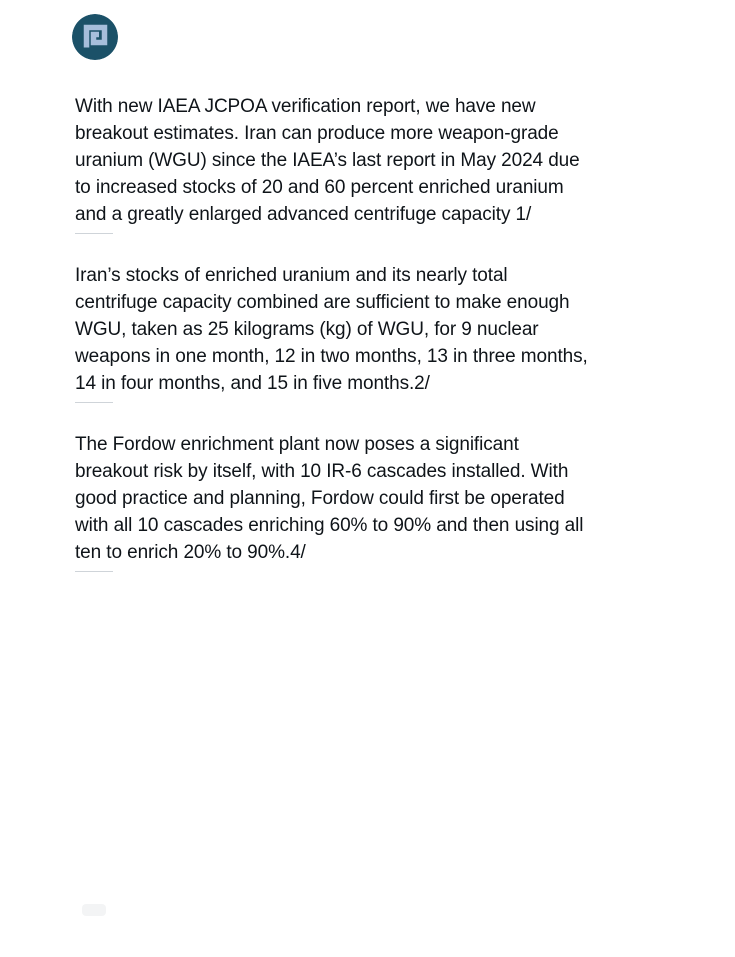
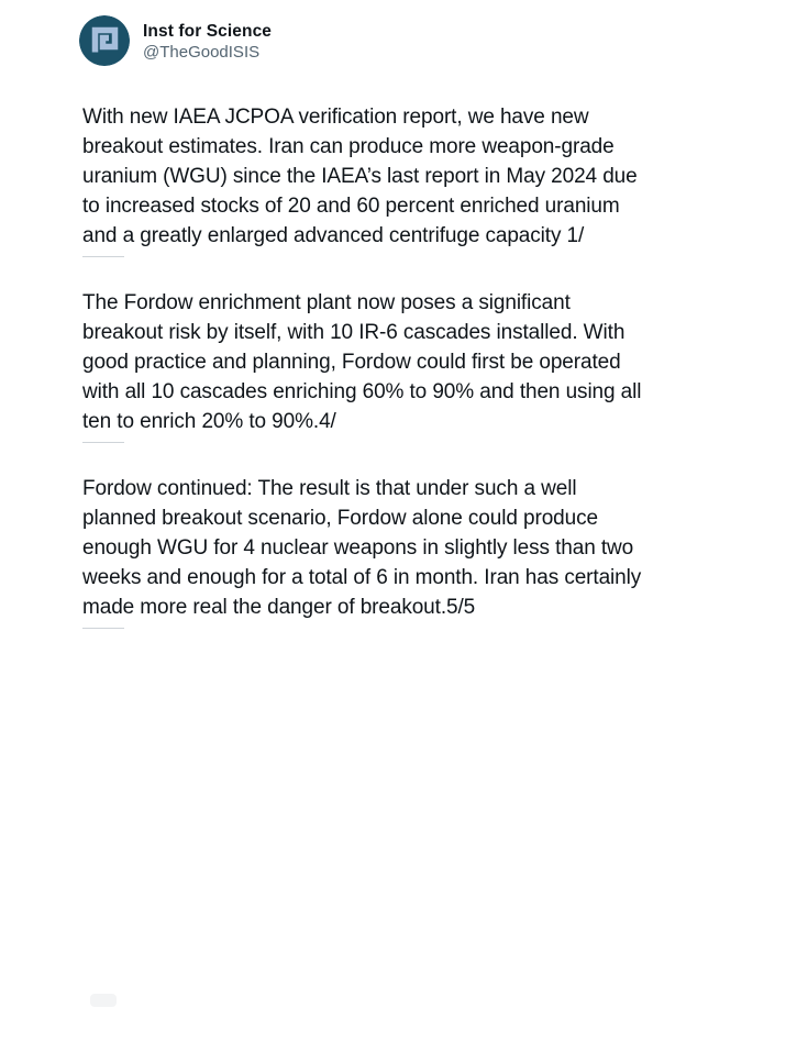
+ Inst for Science
+ @TheGoodISIS
  With new IAEA JCPOA verification report, we have new
  breakout estimates. Iran can produce more weapon-grade
  uranium (WGU) since the IAEA’s last report in May 2024 due
  to increased stocks of 20 and 60 percent enriched uranium
  and a greatly enlarged advanced centrifuge capacity 1/
- Iran’s stocks of enriched uranium and its nearly total
- centrifuge capacity combined are sufficient to make enough
- WGU, taken as 25 kilograms (kg) of WGU, for 9 nuclear
- weapons in one month, 12 in two months, 13 in three months,
- 14 in four months, and 15 in five months.2/
  The Fordow enrichment plant now poses a significant
  breakout risk by itself, with 10 IR-6 cascades installed. With
  good practice and planning, Fordow could first be operated
  with all 10 cascades enriching 60% to 90% and then using all
  ten to enrich 20% to 90%.4/
+ Fordow continued: The result is that under such a well
+ planned breakout scenario, Fordow alone could produce
+ enough WGU for 4 nuclear weapons in slightly less than two
+ weeks and enough for a total of 6 in month. Iran has certainly
+ made more real the danger of breakout.5/5
